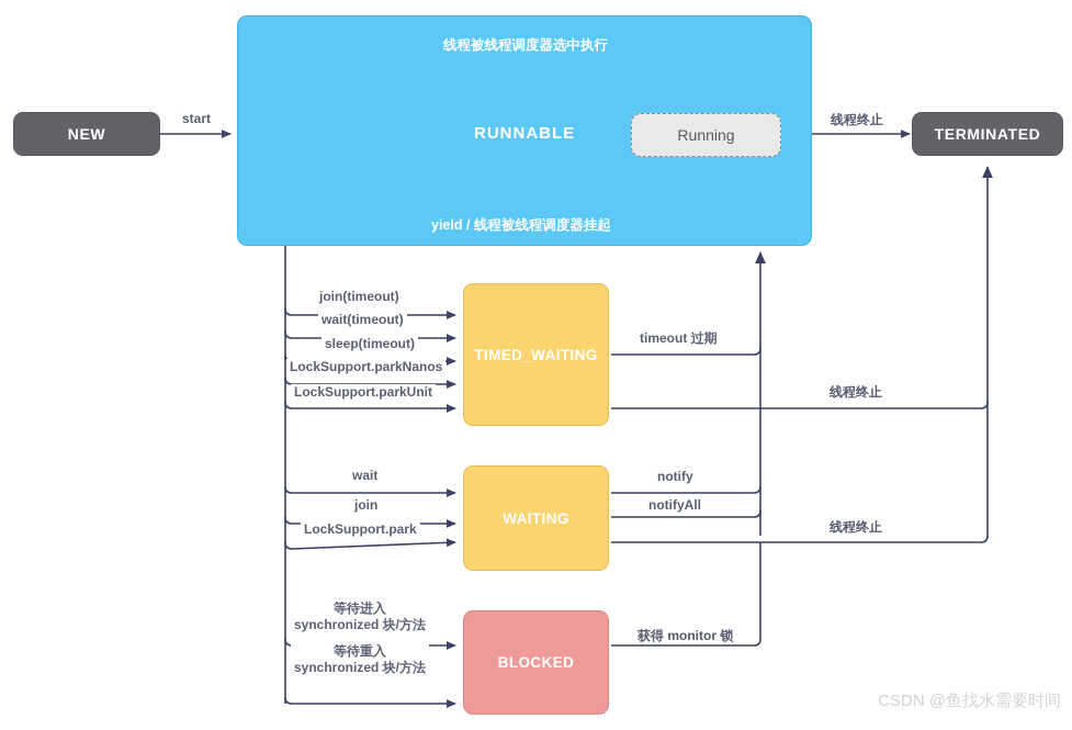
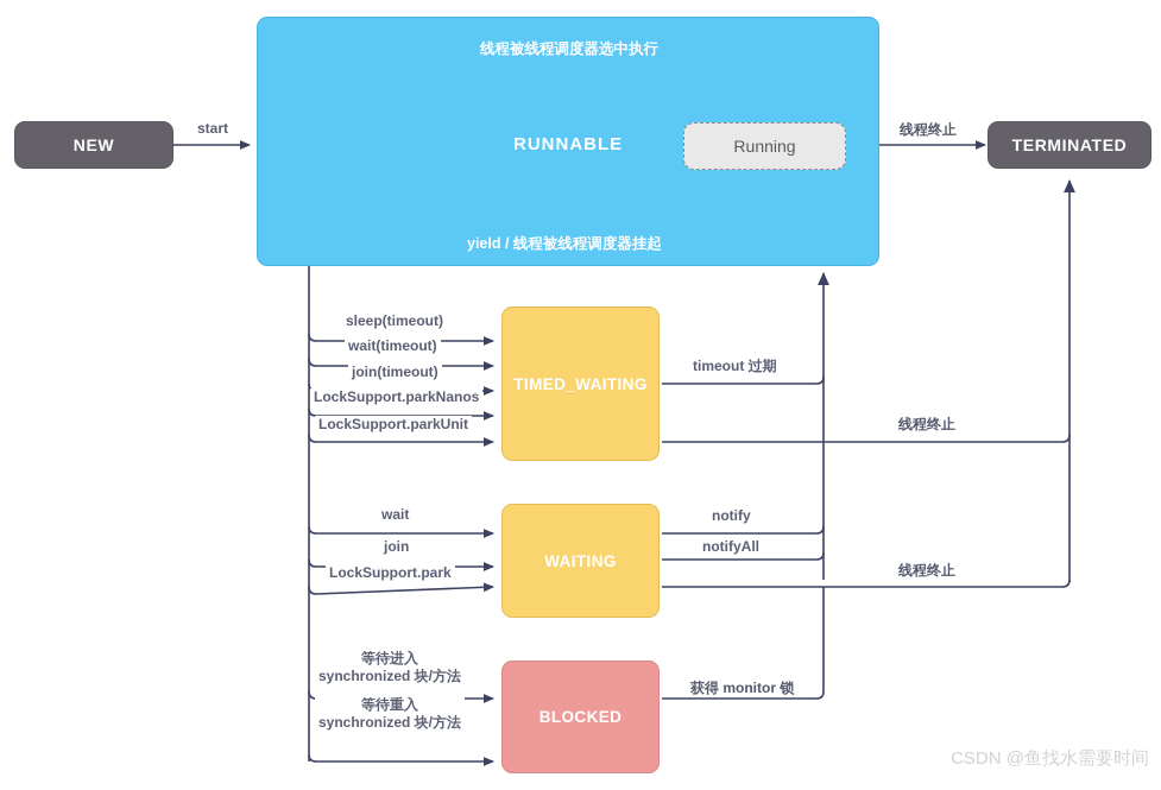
  NEW
  TERMINATED
  线程被线程调度器选中执行
  RUNNABLE
  yield / 线程被线程调度器挂起
  Running
  TIMED_WAITING
  WAITING
  BLOCKED
  start
  线程终止
- join(timeout)
+ sleep(timeout)
  wait(timeout)
- sleep(timeout)
+ join(timeout)
  LockSupport.parkNanos
  LockSupport.parkUnit
  timeout 过期
  线程终止
  wait
  join
  LockSupport.park
  notify
  notifyAll
  线程终止
  等待进入
  synchronized 块/方法
  等待重入
  synchronized 块/方法
  获得 monitor 锁
  CSDN @鱼找水需要时间
